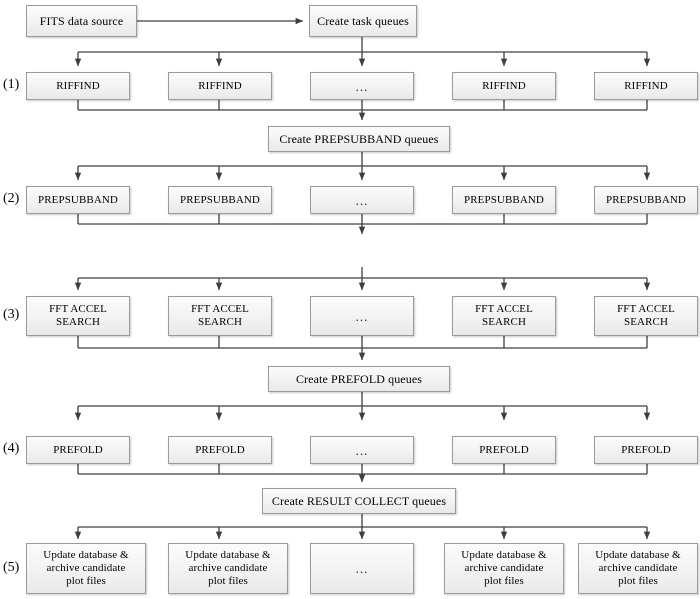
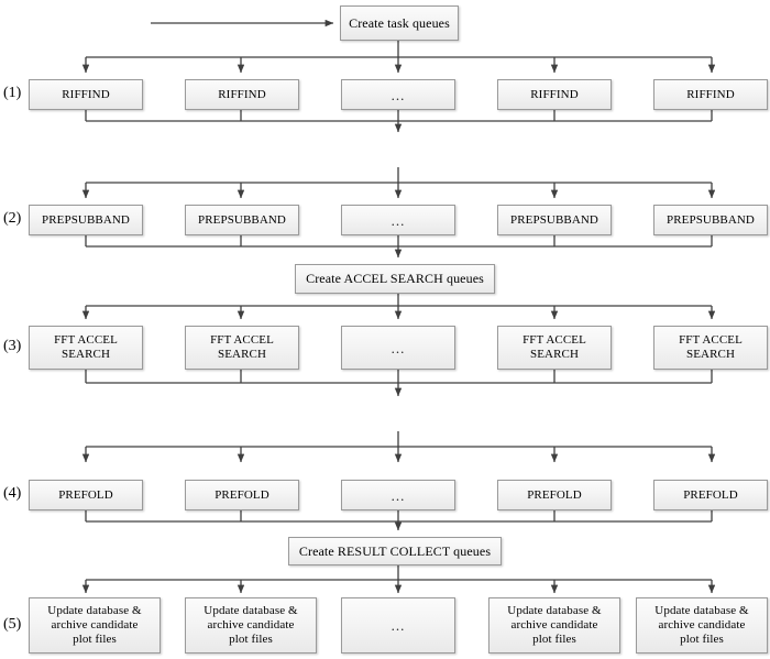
- FITS data source
  Create task queues
  (1)
  RIFFIND
  RIFFIND
  ...
  RIFFIND
  RIFFIND
- Create PREPSUBBAND queues
  (2)
  PREPSUBBAND
  PREPSUBBAND
  ...
  PREPSUBBAND
  PREPSUBBAND
+ Create ACCEL SEARCH queues
  (3)
  FFT ACCEL
  SEARCH
  FFT ACCEL
  SEARCH
  ...
  FFT ACCEL
  SEARCH
  FFT ACCEL
  SEARCH
- Create PREFOLD queues
  (4)
  PREFOLD
  PREFOLD
  ...
  PREFOLD
  PREFOLD
  Create RESULT COLLECT queues
  (5)
  Update database &
  archive candidate
  plot files
  Update database &
  archive candidate
  plot files
  ...
  Update database &
  archive candidate
  plot files
  Update database &
  archive candidate
  plot files
